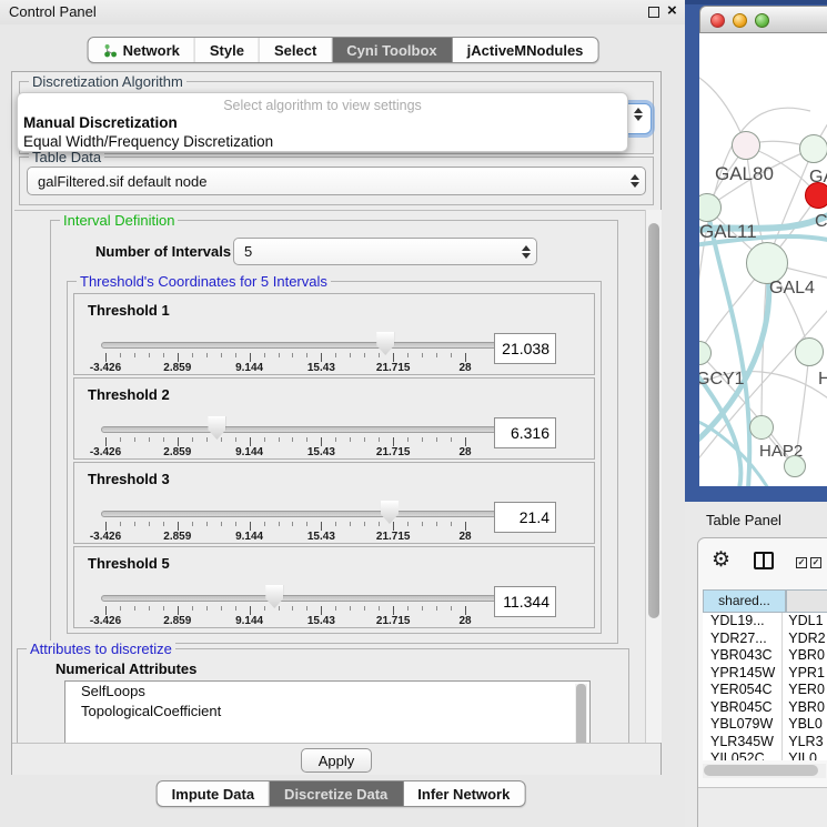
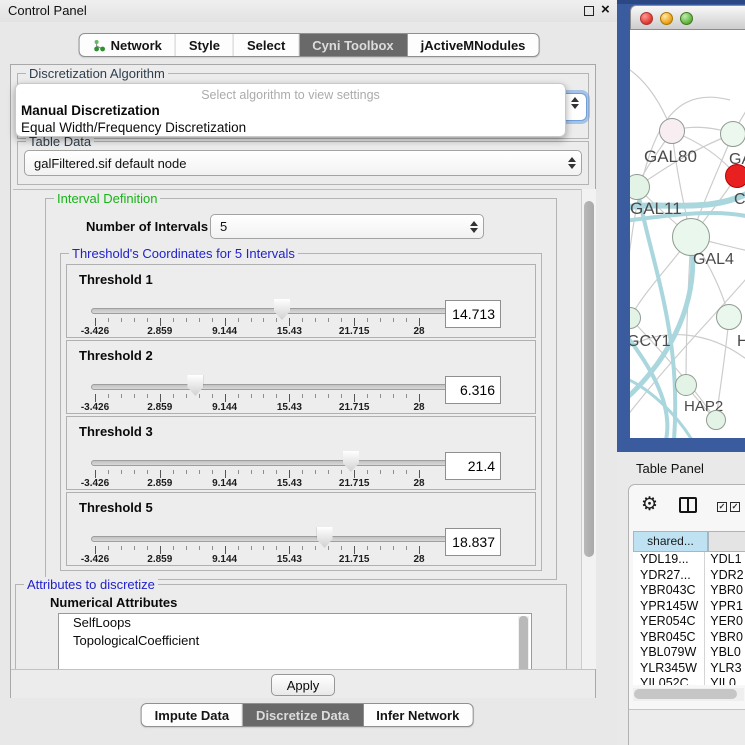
  Control Panel
  ×
  Network
  Style
  Select
  Cyni Toolbox
  jActiveMNodules
  Discretization Algorithm
  Select algorithm to view settings
  Manual Discretization
  Equal Width/Frequency Discretization
  Table Data
  galFiltered.sif default node
  Interval Definition
  Number of Intervals
  5
  Threshold's Coordinates for 5 Intervals
  Threshold 1
  -3.426
  2.859
  9.144
  15.43
  21.715
  28
- 21.038
+ 14.713
  Threshold 2
  -3.426
  2.859
  9.144
  15.43
  21.715
  28
  6.316
  Threshold 3
  -3.426
  2.859
  9.144
  15.43
  21.715
  28
  21.4
  Threshold 5
  -3.426
  2.859
  9.144
  15.43
  21.715
  28
- 11.344
+ 18.837
  Attributes to discretize
  Numerical Attributes
  SelfLoops
  TopologicalCoefficient
  Apply
  Impute Data
  Discretize Data
  Infer Network
  GAL80
  C
  GAL11
  GAL4
  GCY1
  H
  HAP2
  Table Panel
  ⚙
  ✓
  ✓
  shared...
  YDL19...
  YDL1
  YDR27...
  YDR2
  YBR043C
  YBR0
  YPR145W
  YPR1
  YER054C
  YER0
  YBR045C
  YBR0
  YBL079W
  YBL0
  YLR345W
  YLR3
  YIL052C
  YIL0
